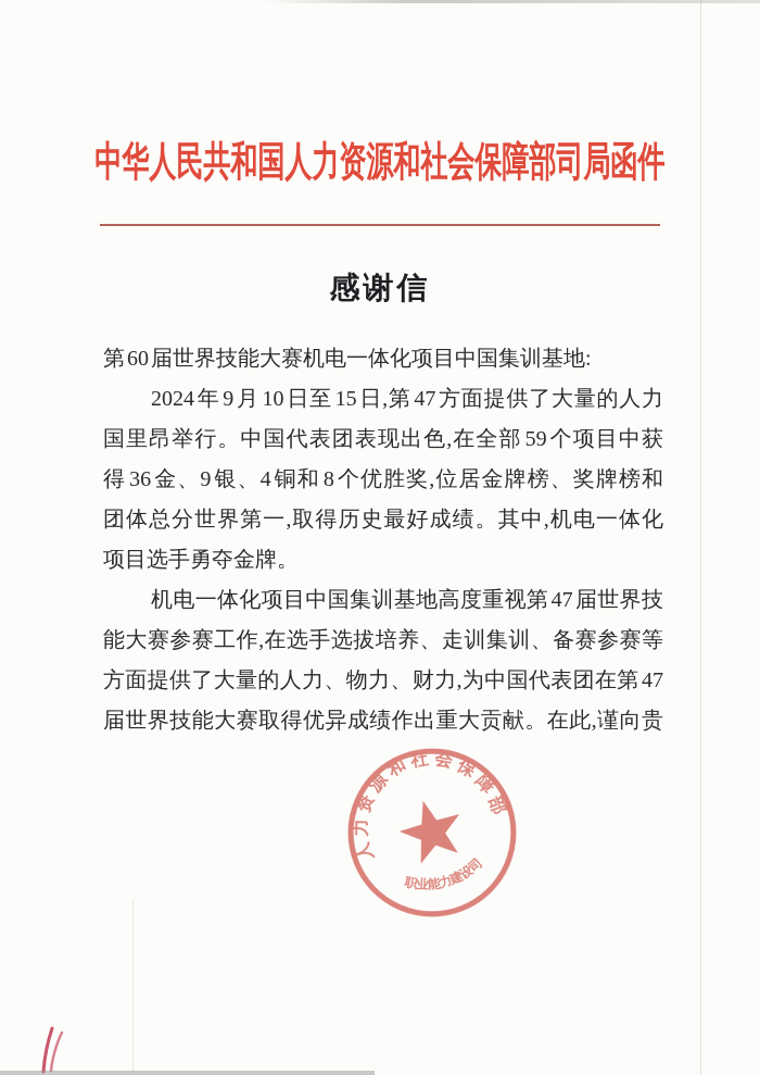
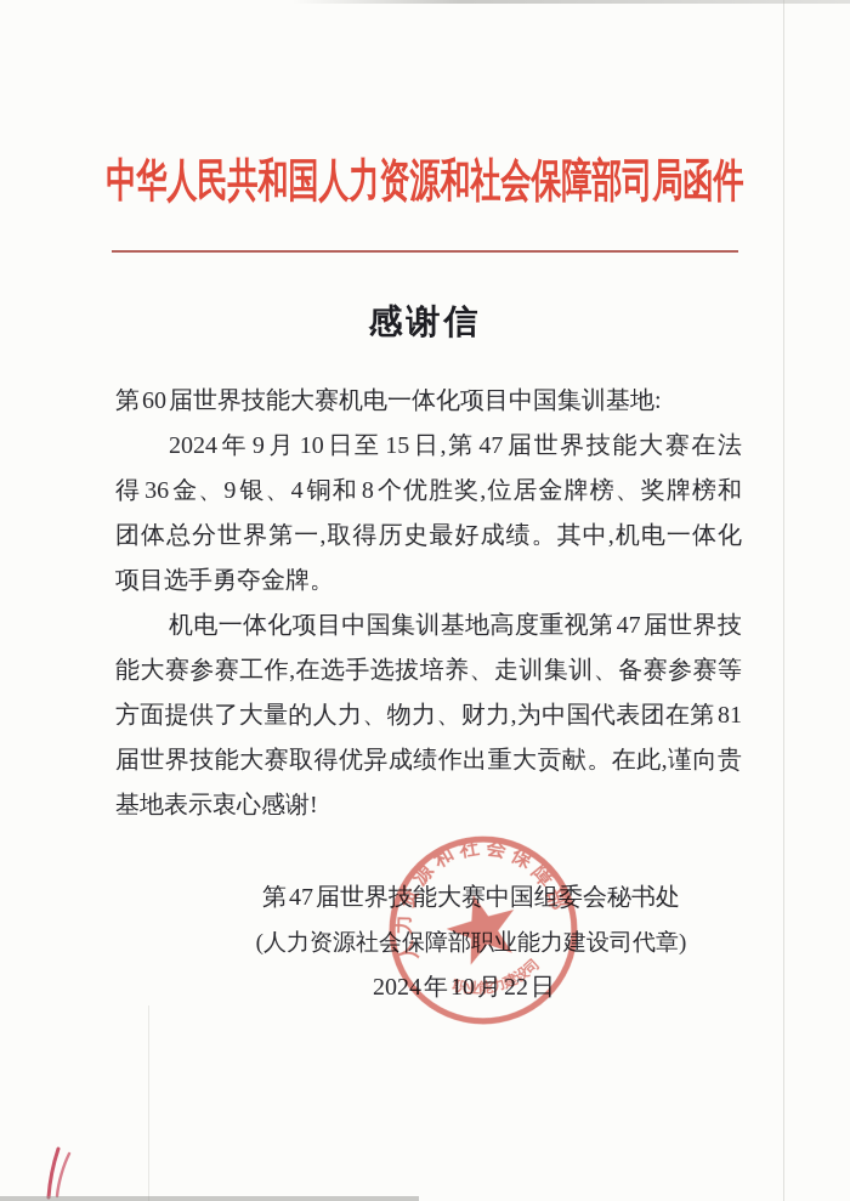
  中华人民共和国人力资源和社会保障部司局函件
  感谢信
  第 60 届世界技能大赛机电一体化项目中国集训基地:
- 2024 年 9 月 10 日至 15 日,第 47 方面提供了大量的人力
+ 2024 年 9 月 10 日至 15 日,第 47 届世界技能大赛在法
- 国里昂举行。中国代表团表现出色,在全部 59 个项目中获
  得 36 金、9 银、4 铜和 8 个优胜奖,位居金牌榜、奖牌榜和
  团体总分世界第一,取得历史最好成绩。其中,机电一体化
  项目选手勇夺金牌。
  机电一体化项目中国集训基地高度重视第 47 届世界技
  能大赛参赛工作,在选手选拔培养、走训集训、备赛参赛等
- 方面提供了大量的人力、物力、财力,为中国代表团在第 47
+ 方面提供了大量的人力、物力、财力,为中国代表团在第 81
  届世界技能大赛取得优异成绩作出重大贡献。在此,谨向贵
+ 基地表示衷心感谢!
+ 第 47 届世界技能大赛中国组委会秘书处
+ (人力资源社会保障部职业能力建设司代章)
+ 2024 年 10 月 22 日
